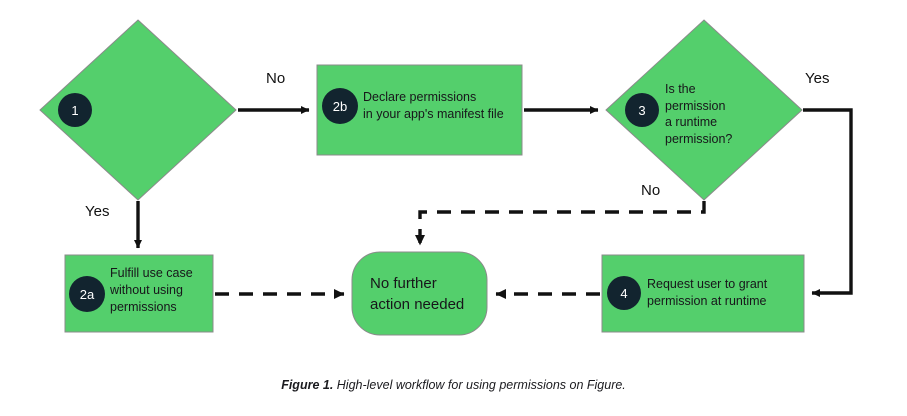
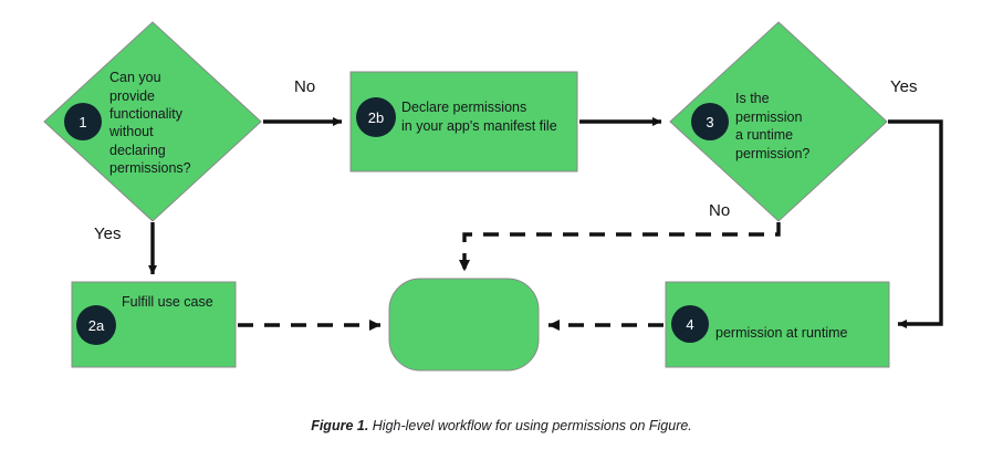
  1
+ Can you
+ provide
+ functionality
+ without
+ declaring
+ permissions?
  2b
  Declare permissions
  in your app's manifest file
  3
  Is the
  permission
  a runtime
  permission?
  2a
  Fulfill use case
- without using
- permissions
  4
- Request user to grant
  permission at runtime
- No further
- action needed
  No
  Yes
  Yes
  No
  Figure 1. High-level workflow for using permissions on Figure.
